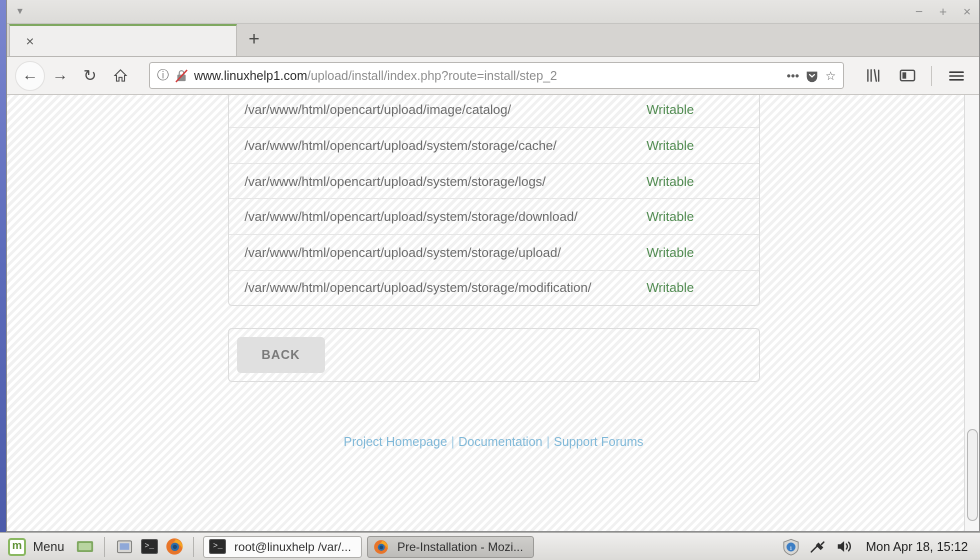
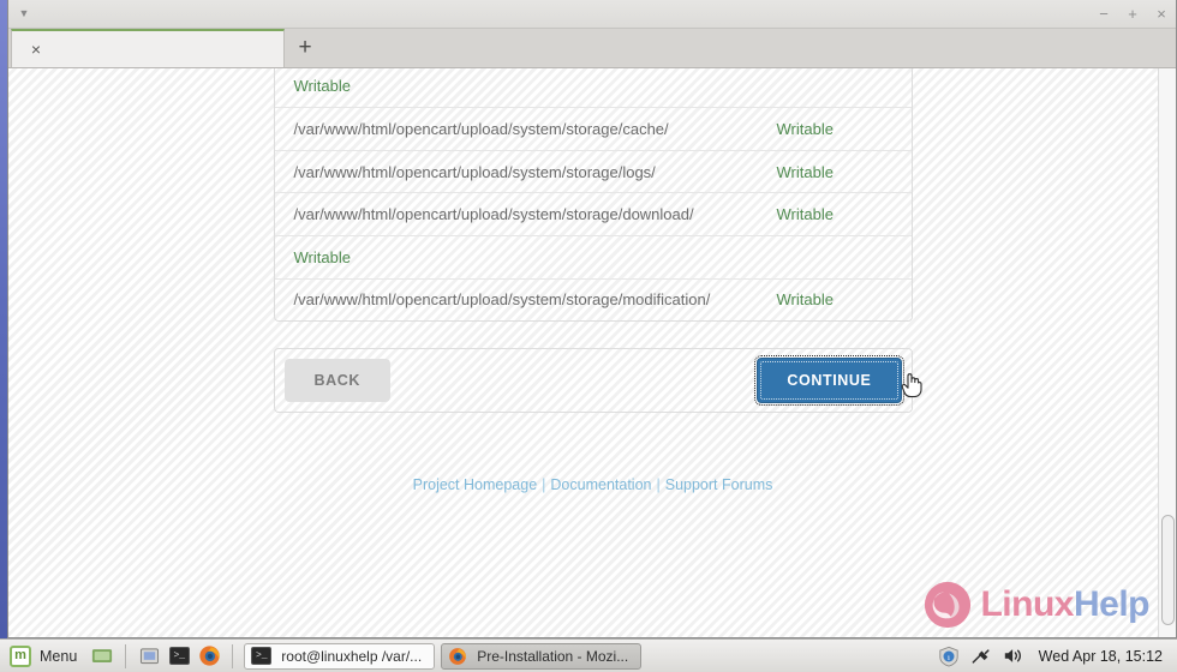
  ▼
  −
  +
  ×
  ×
  +
- ←
- →
- ↻
- ⓘ
- www.linuxhelp1.com/upload/install/index.php?route=install/step_2
- •••
- ☆
- /var/www/html/opencart/upload/image/catalog/
  Writable
  /var/www/html/opencart/upload/system/storage/cache/
  Writable
  /var/www/html/opencart/upload/system/storage/logs/
  Writable
  /var/www/html/opencart/upload/system/storage/download/
  Writable
- /var/www/html/opencart/upload/system/storage/upload/
  Writable
  /var/www/html/opencart/upload/system/storage/modification/
  Writable
  BACK
+ CONTINUE
  Project Homepage | Documentation | Support Forums
+ LinuxHelp
  m
  Menu
  >_
  >_
  root@linuxhelp /var/...
  Pre-Installation - Mozi...
- Mon Apr 18, 15:12
+ Wed Apr 18, 15:12
